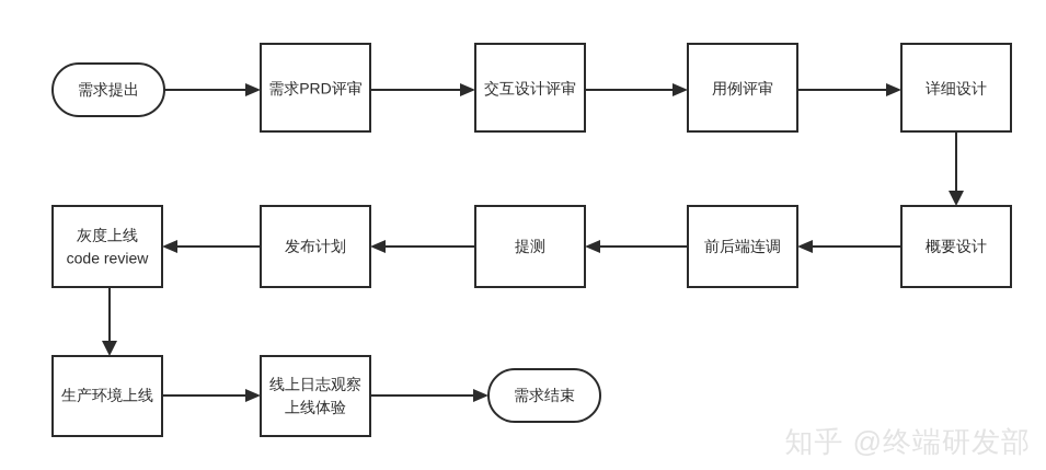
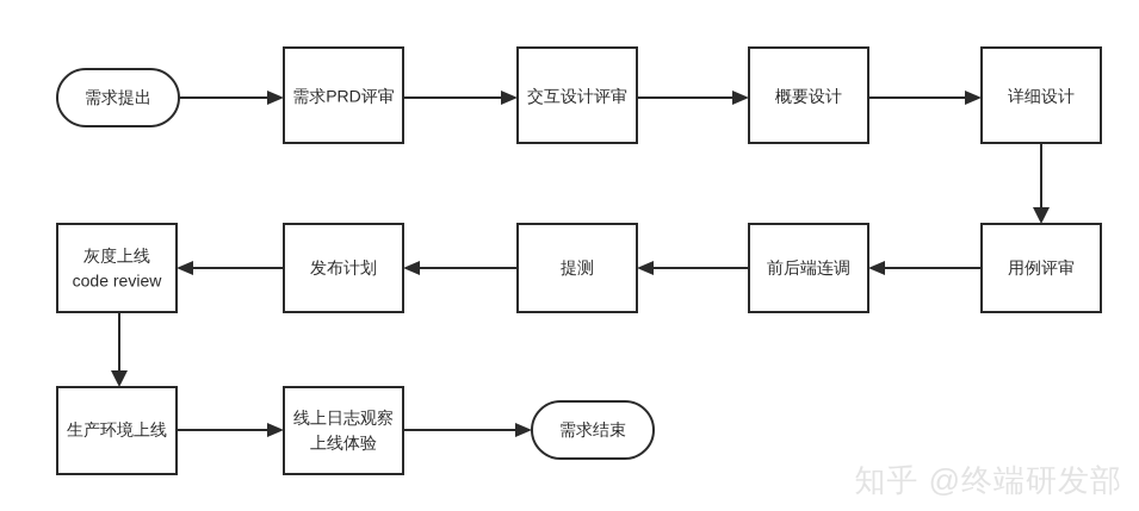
  需求提出
  需求PRD评审
  交互设计评审
- 用例评审
+ 概要设计
  详细设计
- 概要设计
+ 用例评审
  前后端连调
  提测
  发布计划
  灰度上线
  code review
  生产环境上线
  线上日志观察
  上线体验
  需求结束
  知乎 @终端研发部
